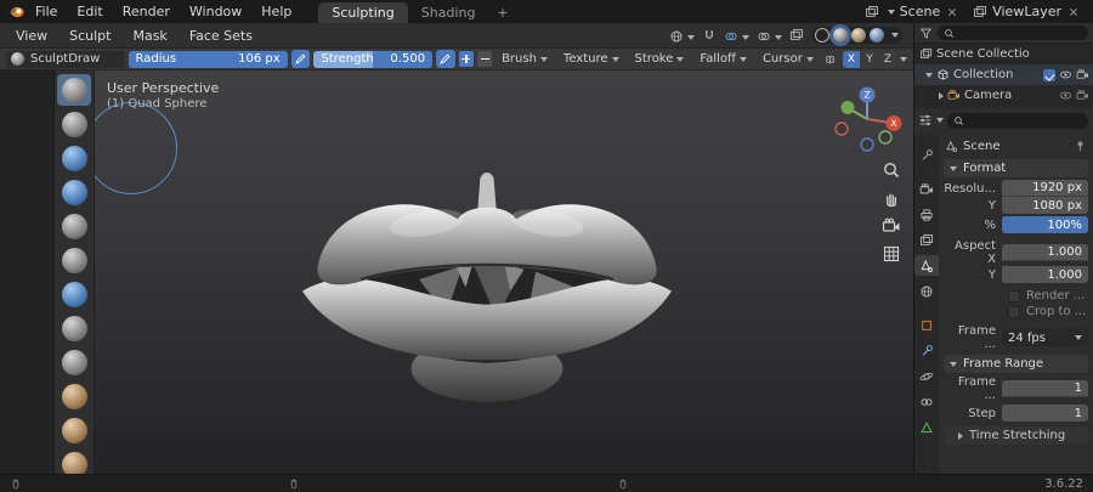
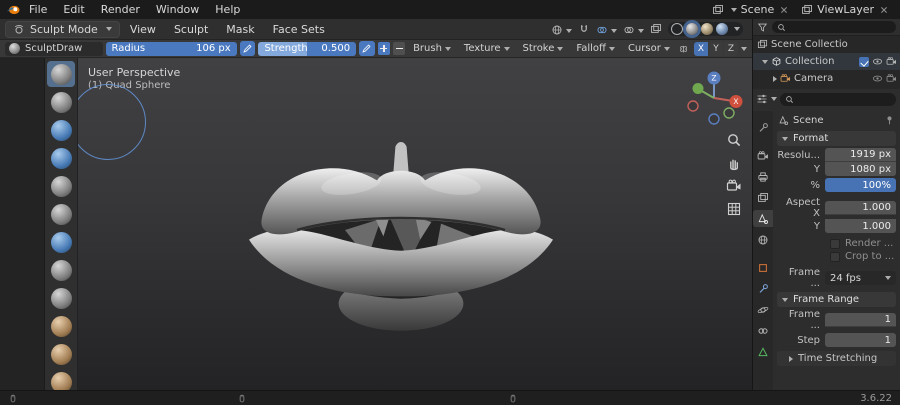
  File
  Edit
  Render
  Window
  Help
- Sculpting
- Shading
- +
  Scene
  ViewLayer
+ Sculpt Mode
  View
  Sculpt
  Mask
  Face Sets
  SculptDraw
  Radius
  106 px
  Strength
  0.500
  Brush
  Texture
  Stroke
  Falloff
  Cursor
  X
  Y
  Z
  User Perspective
  (1) Quad Sphere
  Z
  X
  Scene Collectio
  Collection
  Camera
  Scene
  Format
  Resolu...
- 1920 px
+ 1919 px
  Y
  1080 px
  %
  100%
  Aspect X
  1.000
  Y
  1.000
  Render ...
  Crop to ...
  Frame ...
  24 fps
  Frame Range
  Frame ...
  1
  Step
  1
  Time Stretching
  3.6.22
